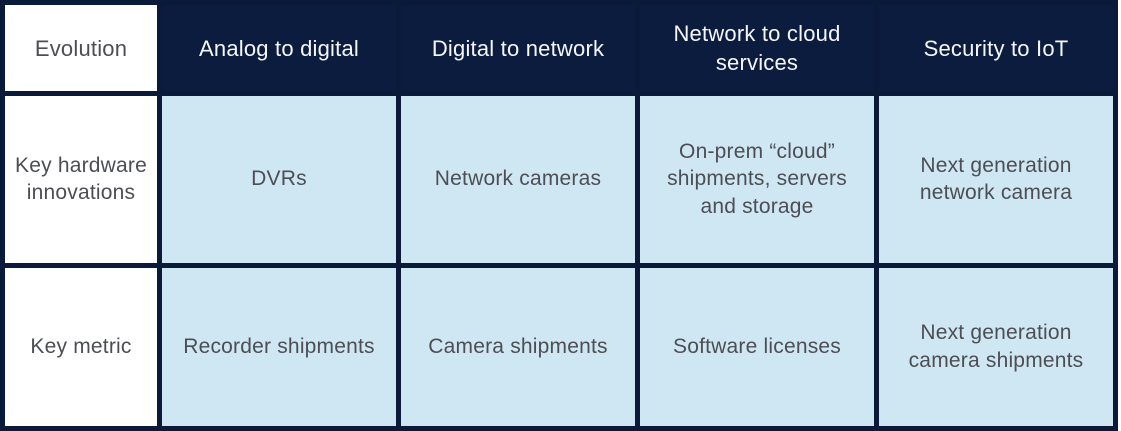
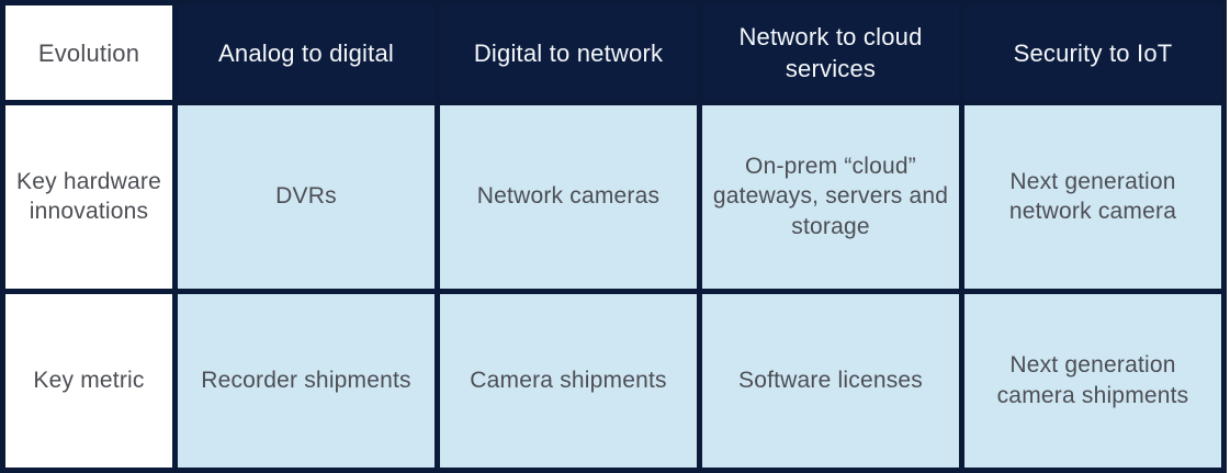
  Evolution	Analog to digital	Digital to network	Network to cloud services	Security to IoT
- Key hardware innovations	DVRs	Network cameras	On-prem “cloud” shipments, servers and storage	Next generation network camera
+ Key hardware innovations	DVRs	Network cameras	On-prem “cloud” gateways, servers and storage	Next generation network camera
  Key metric	Recorder shipments	Camera shipments	Software licenses	Next generation camera shipments
